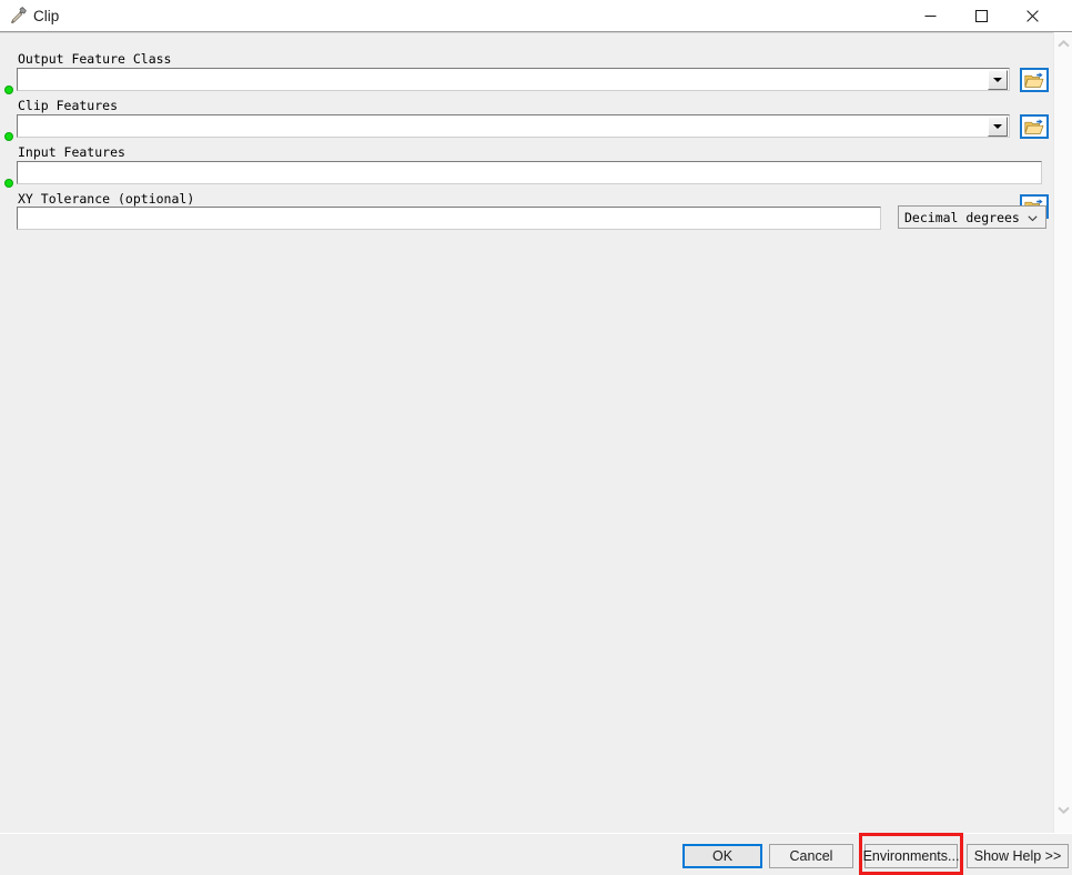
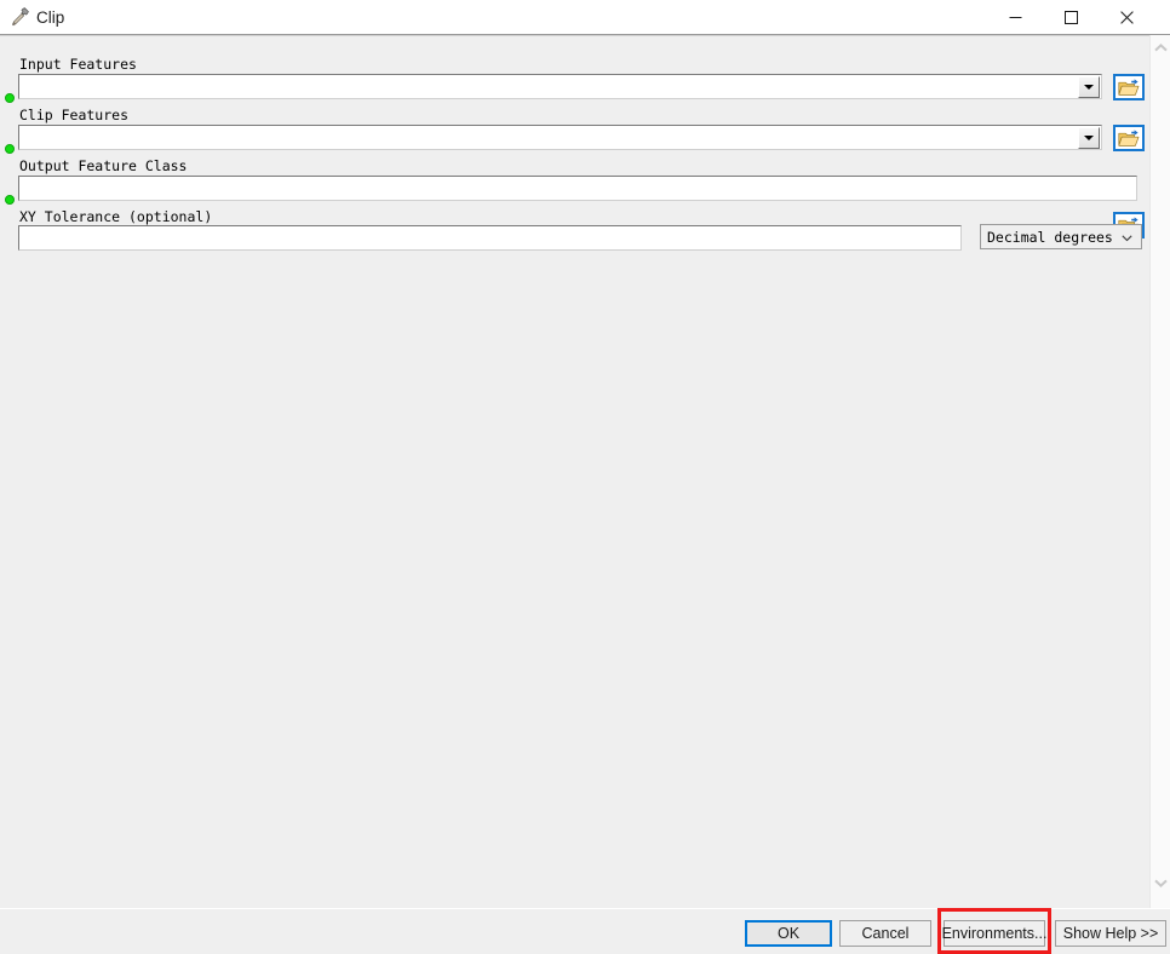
  Clip
- Output Feature Class
+ Input Features
  Clip Features
- Input Features
+ Output Feature Class
  XY Tolerance (optional)
  Decimal degrees
  OK
  Cancel
  Environments...
  Show Help >>
